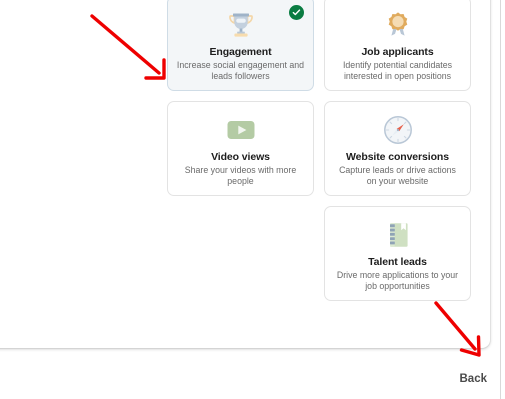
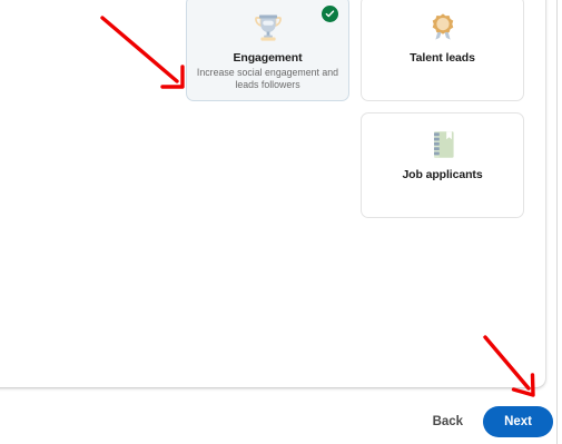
  Engagement
  Increase social engagement and leads followers
- Job applicants
+ Talent leads
- Identify potential candidates interested in open positions
- Video views
- Share your videos with more people
- Website conversions
- Capture leads or drive actions on your website
- Talent leads
+ Job applicants
- Drive more applications to your job opportunities
  Back
+ Next
